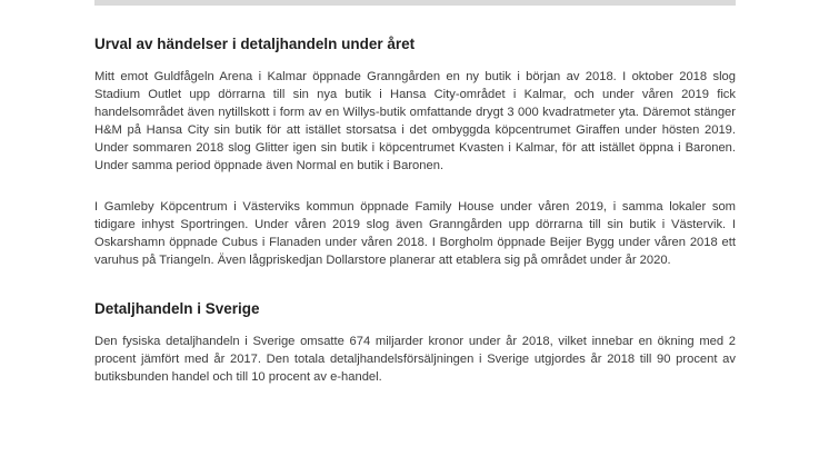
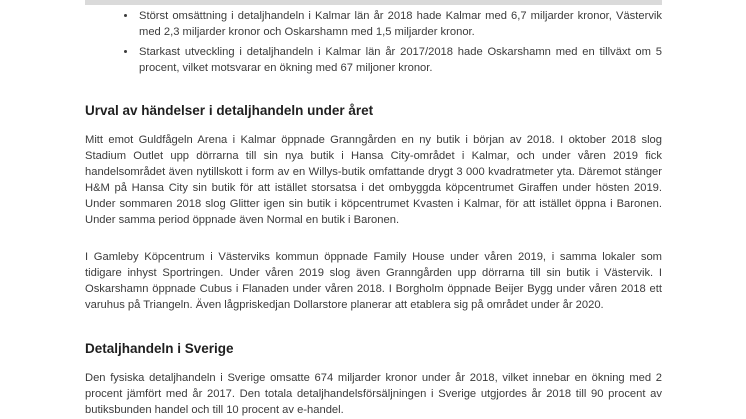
+ Störst omsättning i detaljhandeln i Kalmar län år 2018 hade Kalmar med 6,7 miljarder kronor, Västervik med 2,3 miljarder kronor och Oskarshamn med 1,5 miljarder kronor.
+ Starkast utveckling i detaljhandeln i Kalmar län år 2017/2018 hade Oskarshamn med en tillväxt om 5 procent, vilket motsvarar en ökning med 67 miljoner kronor.
  Urval av händelser i detaljhandeln under året
  Mitt emot Guldfågeln Arena i Kalmar öppnade Granngården en ny butik i början av 2018. I oktober 2018 slog Stadium Outlet upp dörrarna till sin nya butik i Hansa City-området i Kalmar, och under våren 2019 fick handelsområdet även nytillskott i form av en Willys-butik omfattande drygt 3 000 kvadratmeter yta. Däremot stänger H&M på Hansa City sin butik för att istället storsatsa i det ombyggda köpcentrumet Giraffen under hösten 2019. Under sommaren 2018 slog Glitter igen sin butik i köpcentrumet Kvasten i Kalmar, för att istället öppna i Baronen. Under samma period öppnade även Normal en butik i Baronen.
  I Gamleby Köpcentrum i Västerviks kommun öppnade Family House under våren 2019, i samma lokaler som tidigare inhyst Sportringen. Under våren 2019 slog även Granngården upp dörrarna till sin butik i Västervik. I Oskarshamn öppnade Cubus i Flanaden under våren 2018. I Borgholm öppnade Beijer Bygg under våren 2018 ett varuhus på Triangeln. Även lågpriskedjan Dollarstore planerar att etablera sig på området under år 2020.
  Detaljhandeln i Sverige
  Den fysiska detaljhandeln i Sverige omsatte 674 miljarder kronor under år 2018, vilket innebar en ökning med 2 procent jämfört med år 2017. Den totala detaljhandelsförsäljningen i Sverige utgjordes år 2018 till 90 procent av butiksbunden handel och till 10 procent av e-handel.
